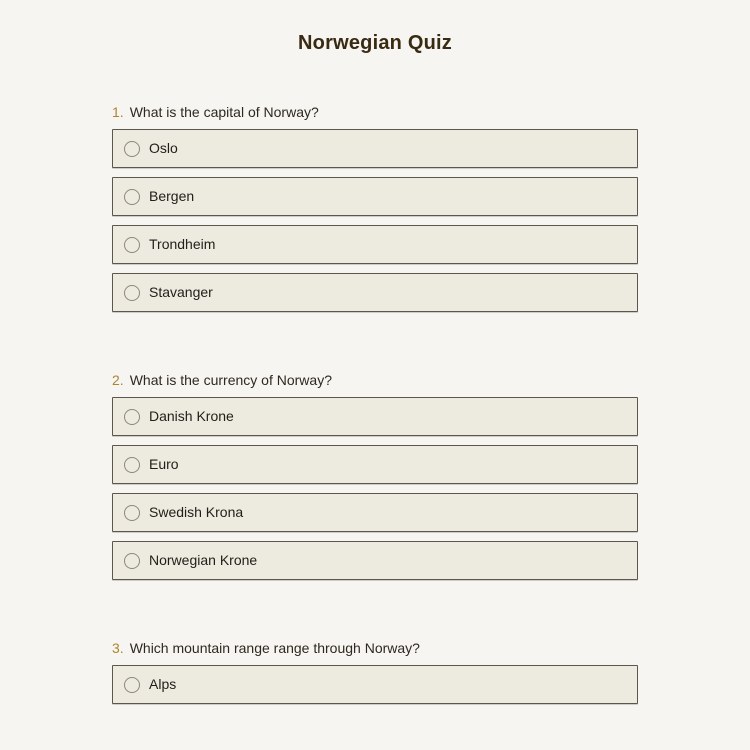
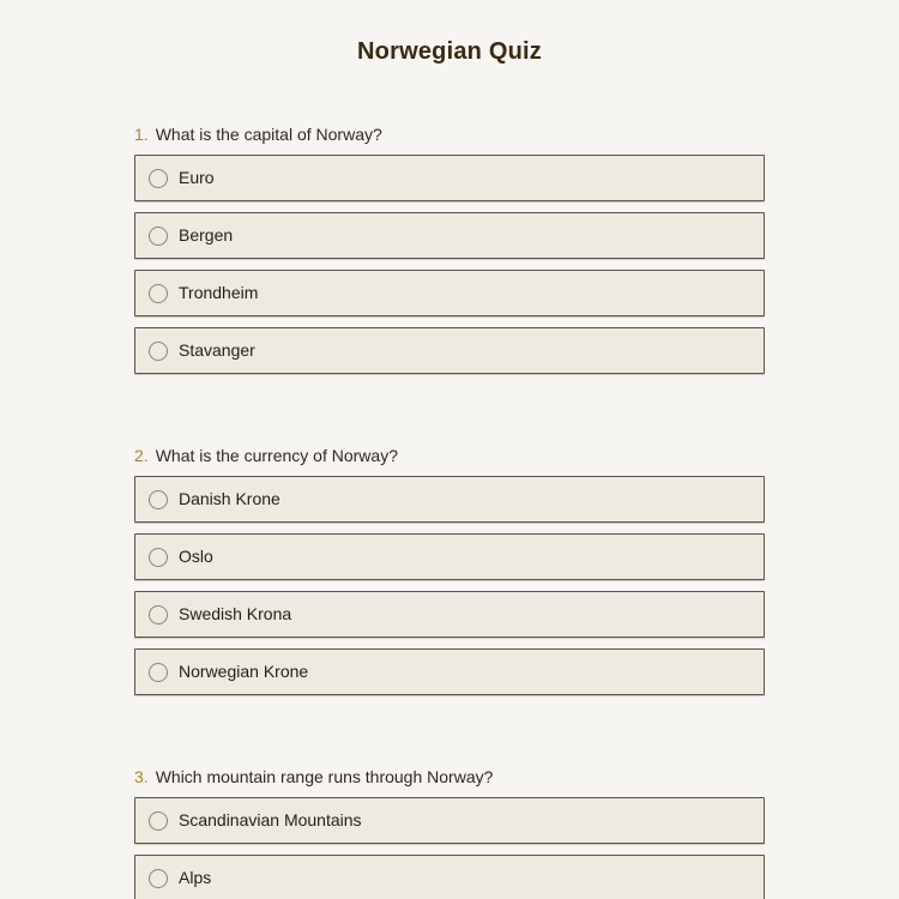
  Norwegian Quiz
  1. What is the capital of Norway?
- Oslo
+ Euro
  Bergen
  Trondheim
  Stavanger
  2. What is the currency of Norway?
  Danish Krone
- Euro
+ Oslo
  Swedish Krona
  Norwegian Krone
- 3. Which mountain range range through Norway?
+ 3. Which mountain range runs through Norway?
+ Scandinavian Mountains
  Alps
